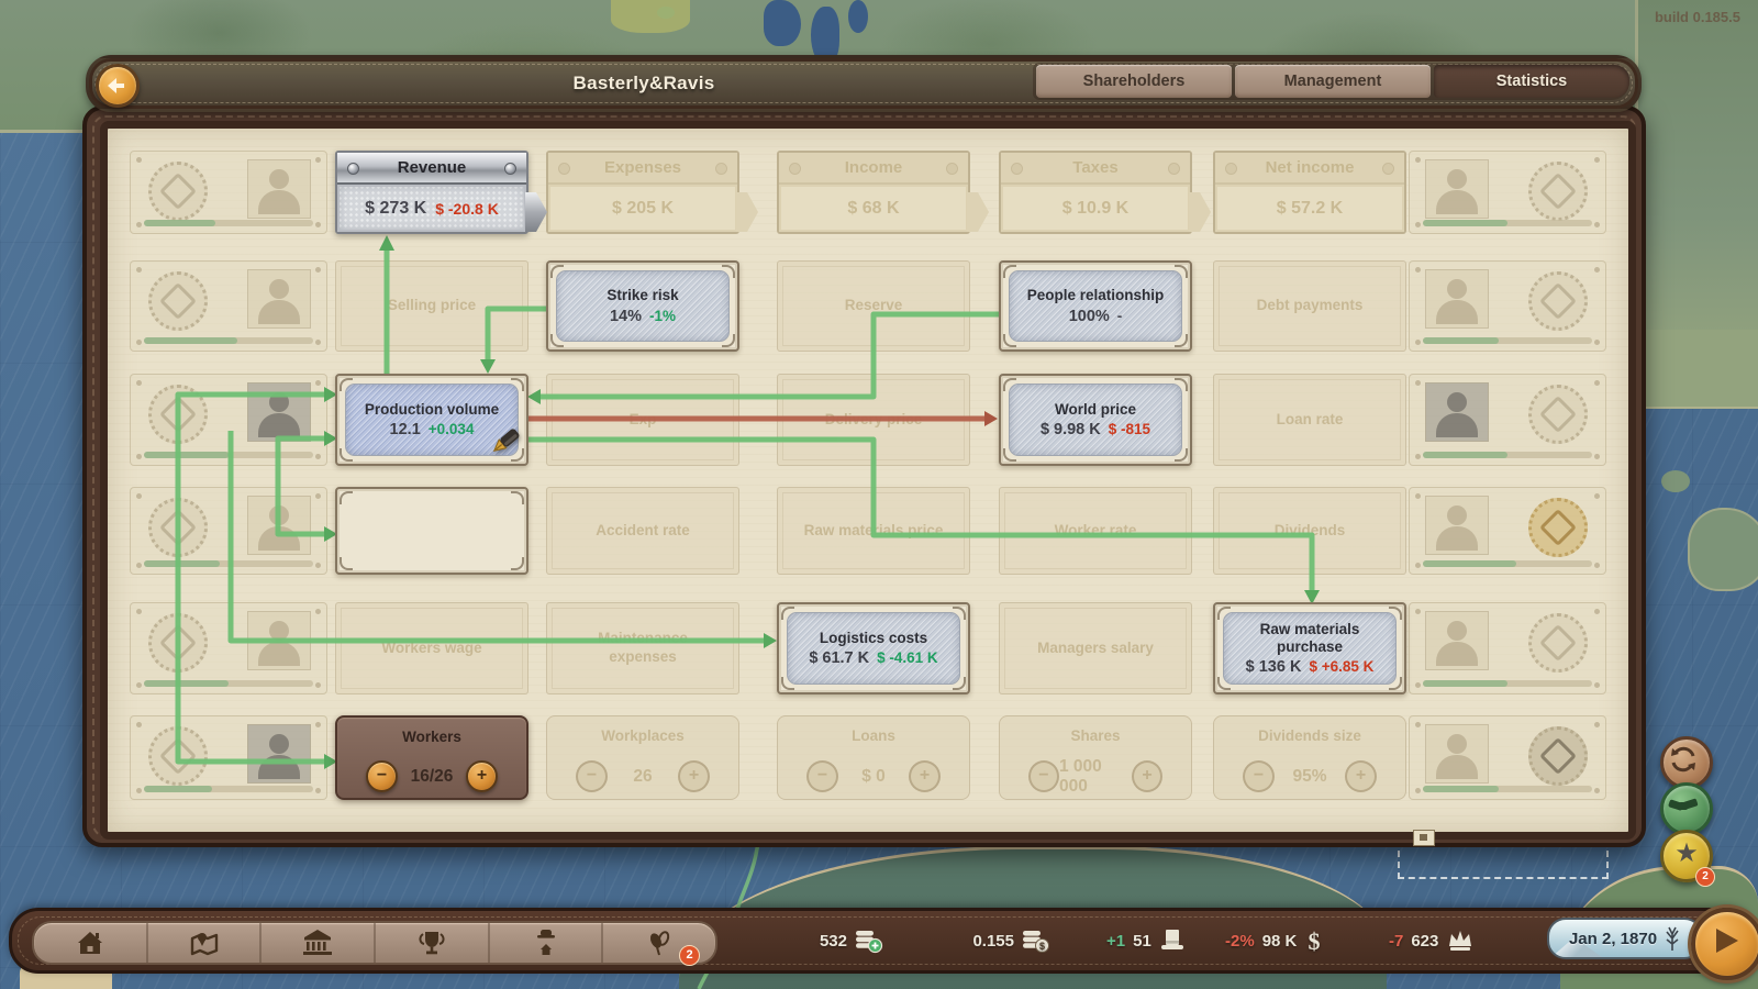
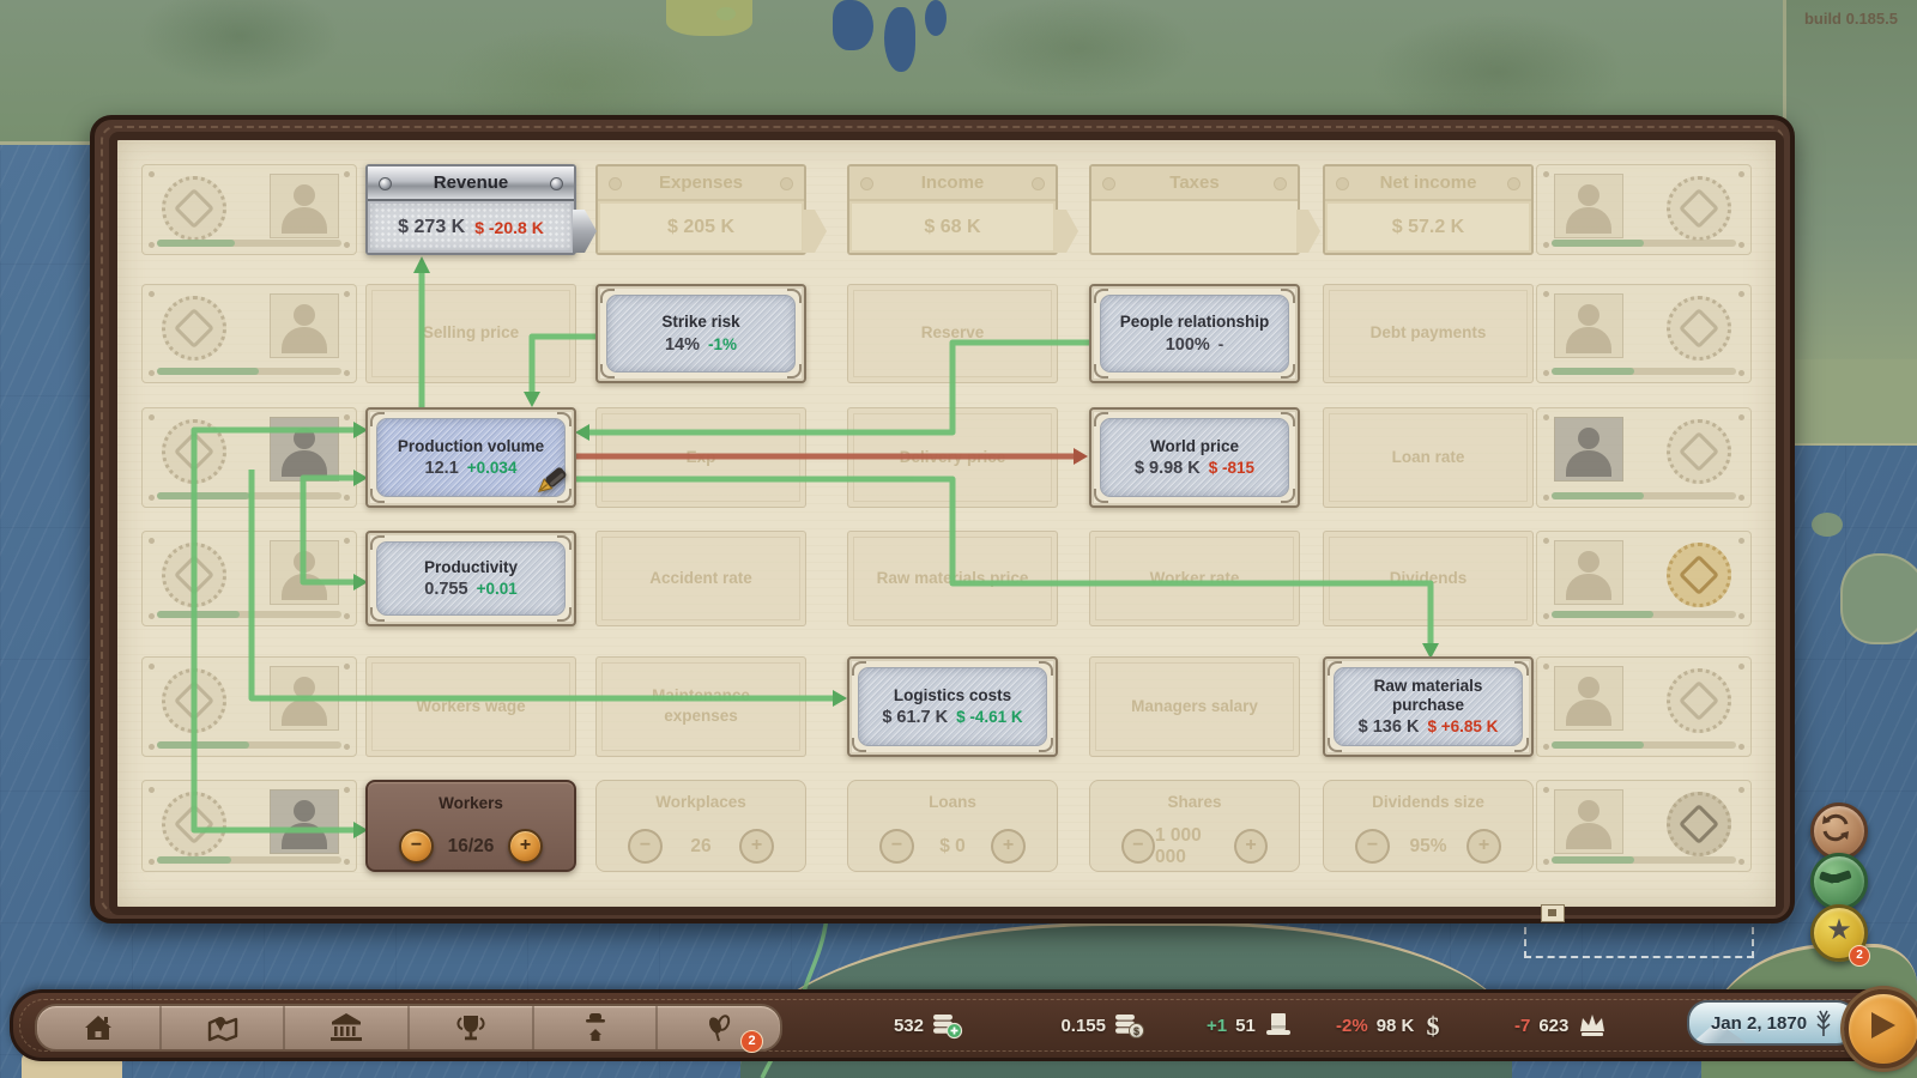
  build 0.185.5
  Revenue
  $ 273 K
  $ -20.8 K
  Expenses
  $ 205 K
  Income
  $ 68 K
  Taxes
- $ 10.9 K
  Net income
  $ 57.2 K
  Selling price
  Strike risk
  14%
  -1%
  Reserve
  People relationship
  100%
  -
  Debt payments
  Production volume
  12.1
  +0.034
  World price
  $ 9.98 K
  $ -815
  Loan rate
+ Productivity
+ 0.755
+ +0.01
  Accident rate
  Raw mateials price
  Worker rate
  Dividends
  Workers wage
  Logistics costs
  $ 61.7 K
  $ -4.61 K
  Managers salary
  Raw materials purchase
  $ 136 K
  $ +6.85 K
  Workers
  −
  16/26
  +
  Workplaces
  −
  26
  +
  Loans
  −
  $ 0
  +
  Shares
  −
  1 000 000
  +
  Dividends size
  −
  95%
  +
- Basterly&Ravis
- Shareholders
- Management
- Statistics
  2
  532
  0.155
  $
  +1
  51
  -2%
  98 K
  $
  -7
  623
  Jan 2, 1870
  ★
  2
